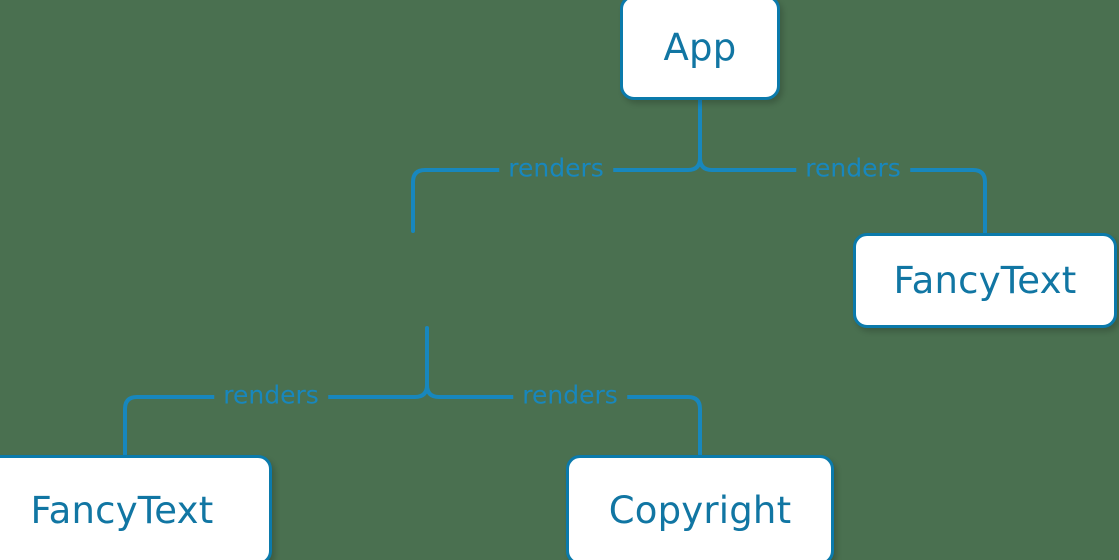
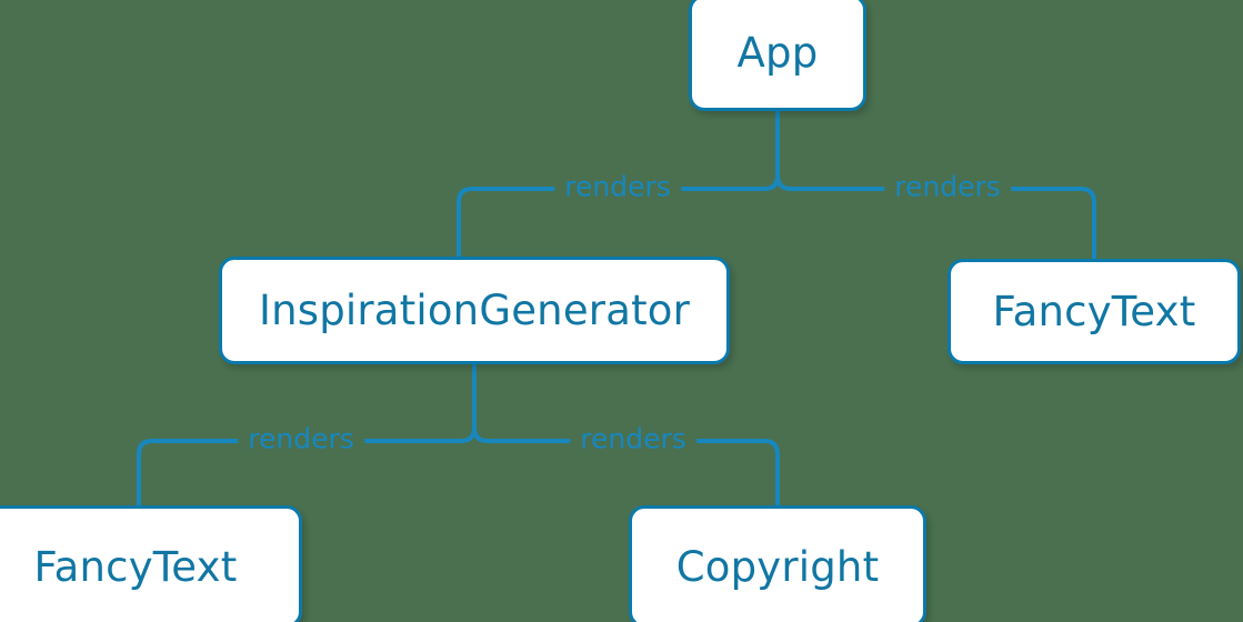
  App
+ InspirationGenerator
  FancyText
  FancyText
  Copyright
  renders
  renders
  renders
  renders
